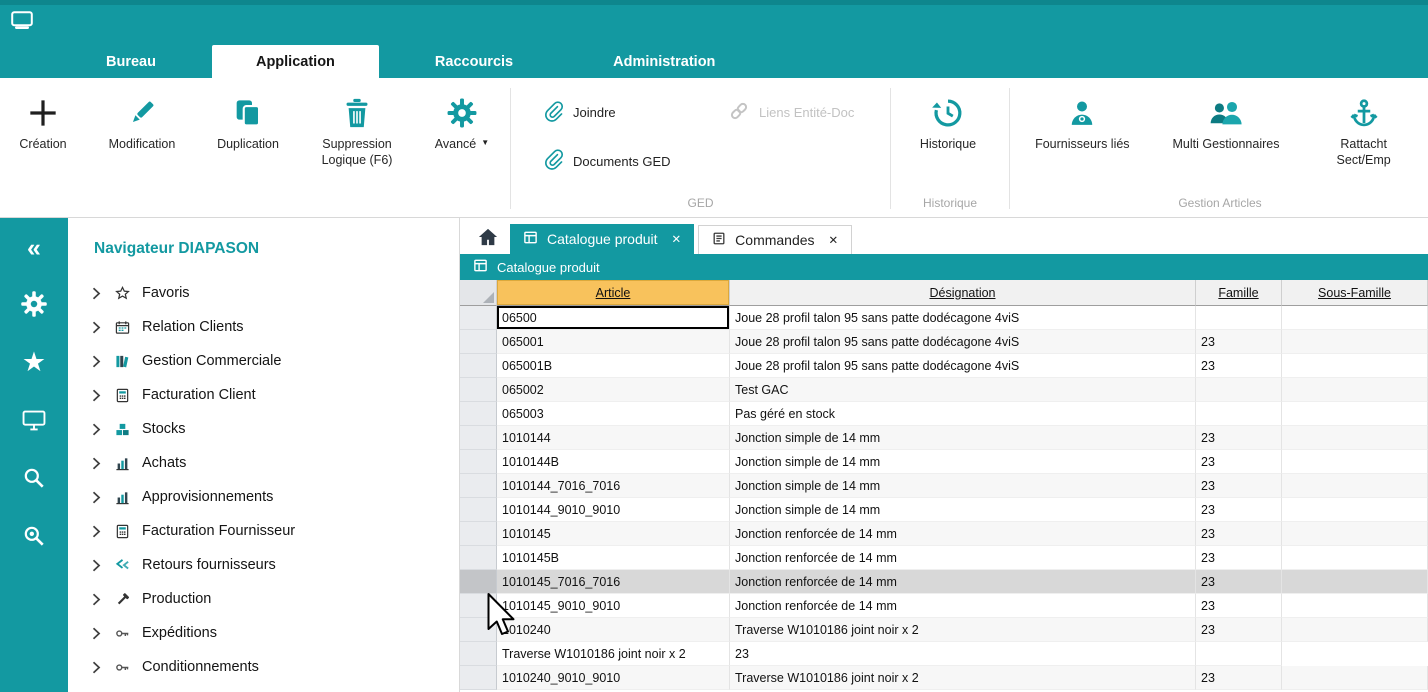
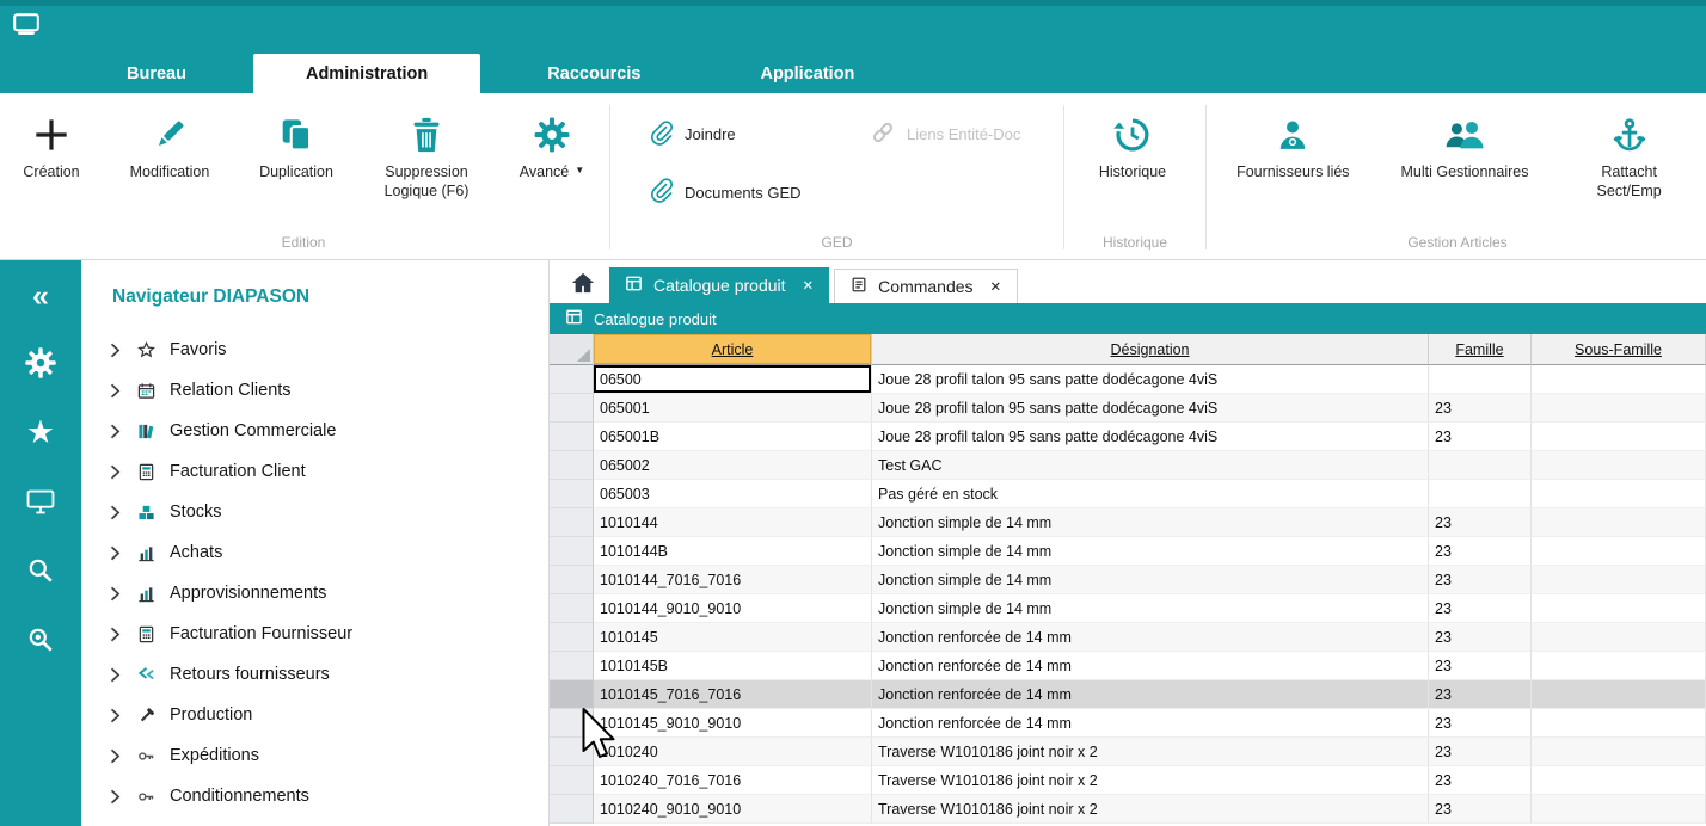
  Bureau
- Application
+ Administration
  Raccourcis
- Administration
+ Application
  Création
  Modification
  Duplication
  Suppression Logique (F6)
  Avancé
  ▼
+ Edition
  Joindre
  Liens Entité-Doc
  Documents GED
  GED
  Historique
  Historique
  Fournisseurs liés
  Multi Gestionnaires
  Rattacht Sect/Emp
  Gestion Articles
  «
  ★
  Navigateur DIAPASON
  Favoris
  Relation Clients
  Gestion Commerciale
  Facturation Client
  Stocks
  Achats
  Approvisionnements
  Facturation Fournisseur
  Retours fournisseurs
  Production
  Expéditions
  Conditionnements
  Catalogue produit
  ✕
  Commandes
  ✕
  Catalogue produit
  Article
  Désignation
  Famille
  Sous-Famille
  06500
  Joue 28 profil talon 95 sans patte dodécagone 4viS
  065001
  Joue 28 profil talon 95 sans patte dodécagone 4viS
  23
  065001B
  Joue 28 profil talon 95 sans patte dodécagone 4viS
  23
  065002
  Test GAC
  065003
  Pas géré en stock
  1010144
  Jonction simple de 14 mm
  23
  1010144B
  Jonction simple de 14 mm
  23
  1010144_7016_7016
  Jonction simple de 14 mm
  23
  1010144_9010_9010
  Jonction simple de 14 mm
  23
  1010145
  Jonction renforcée de 14 mm
  23
  1010145B
  Jonction renforcée de 14 mm
  23
  1010145_7016_7016
  Jonction renforcée de 14 mm
  23
  1010145_9010_9010
  Jonction renforcée de 14 mm
  23
  010240
  Traverse W1010186 joint noir x 2
  23
+ 1010240_7016_7016
  Traverse W1010186 joint noir x 2
  23
  1010240_9010_9010
  Traverse W1010186 joint noir x 2
  23
